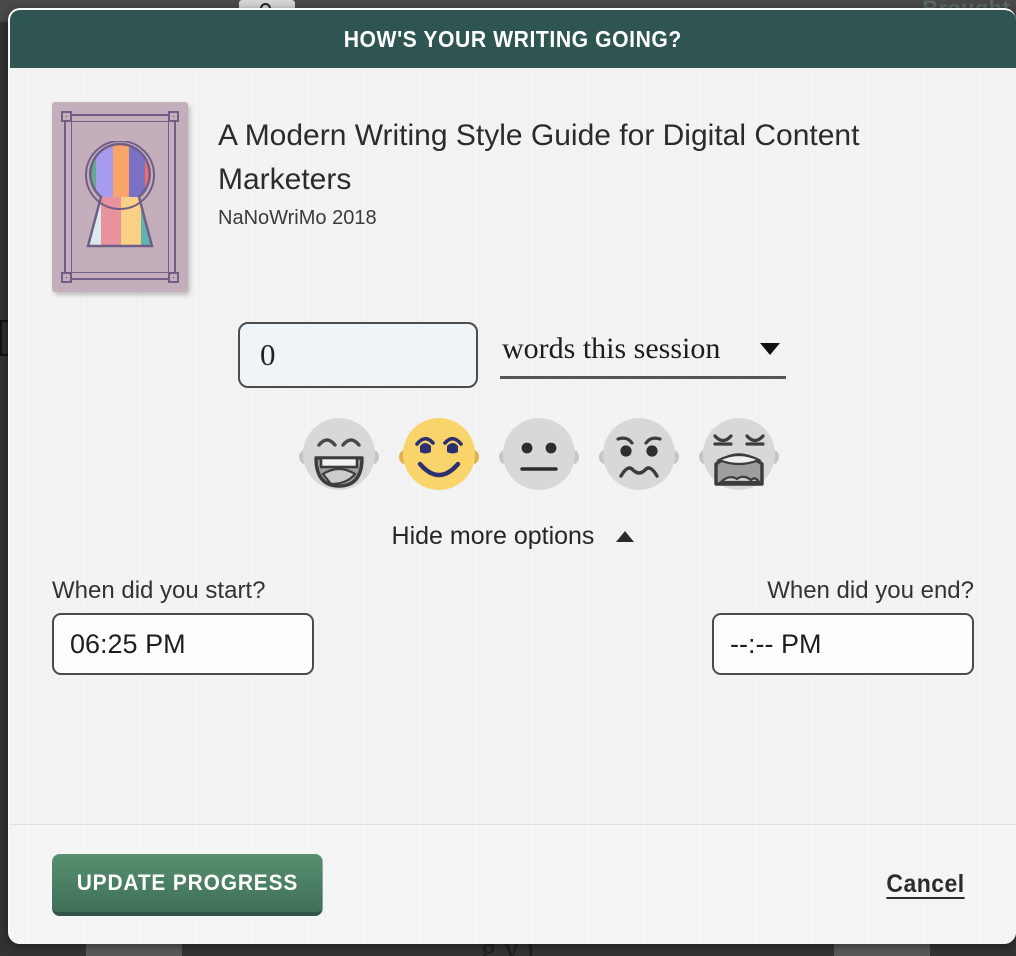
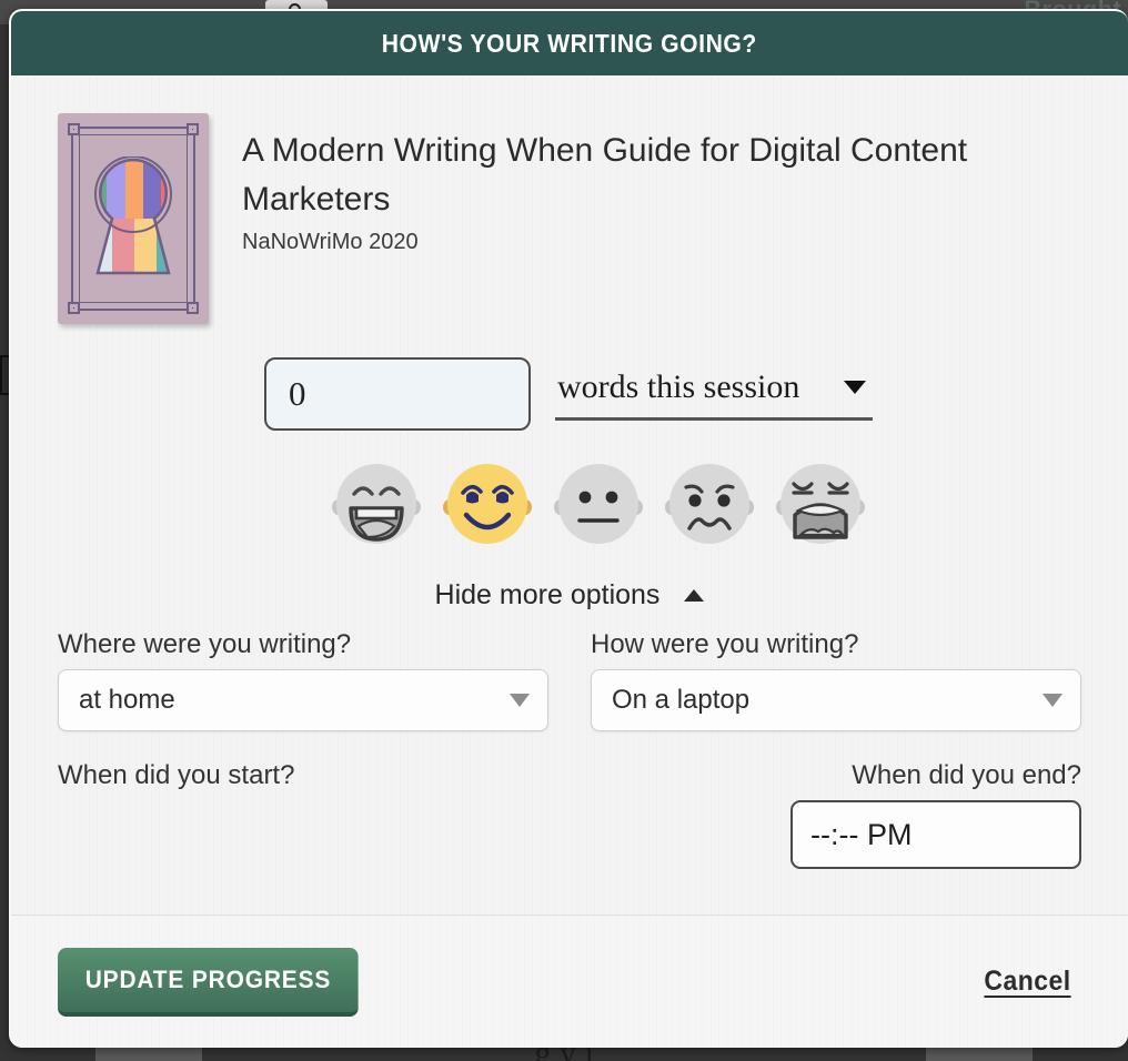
  g y j
  HOW'S YOUR WRITING GOING?
- A Modern Writing Style Guide for Digital Content Marketers
+ A Modern Writing When Guide for Digital Content Marketers
- NaNoWriMo 2018
+ NaNoWriMo 2020
  0
  words this session
  Hide more options
+ Where were you writing?
+ at home
+ How were you writing?
+ On a laptop
  When did you start?
- 06:25 PM
  When did you end?
  --:-- PM
  UPDATE PROGRESS
  Cancel
